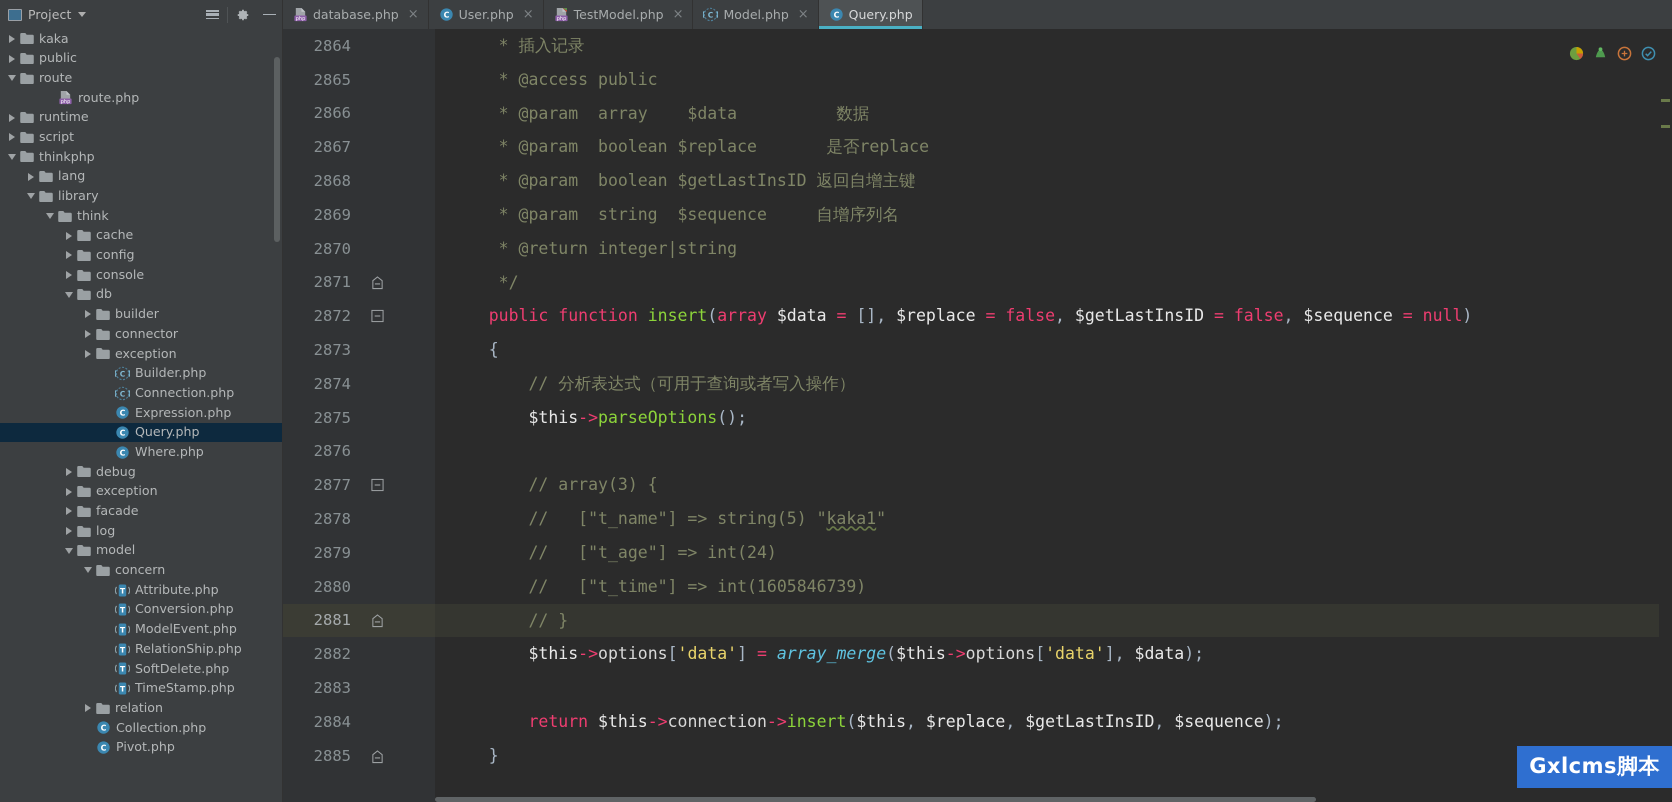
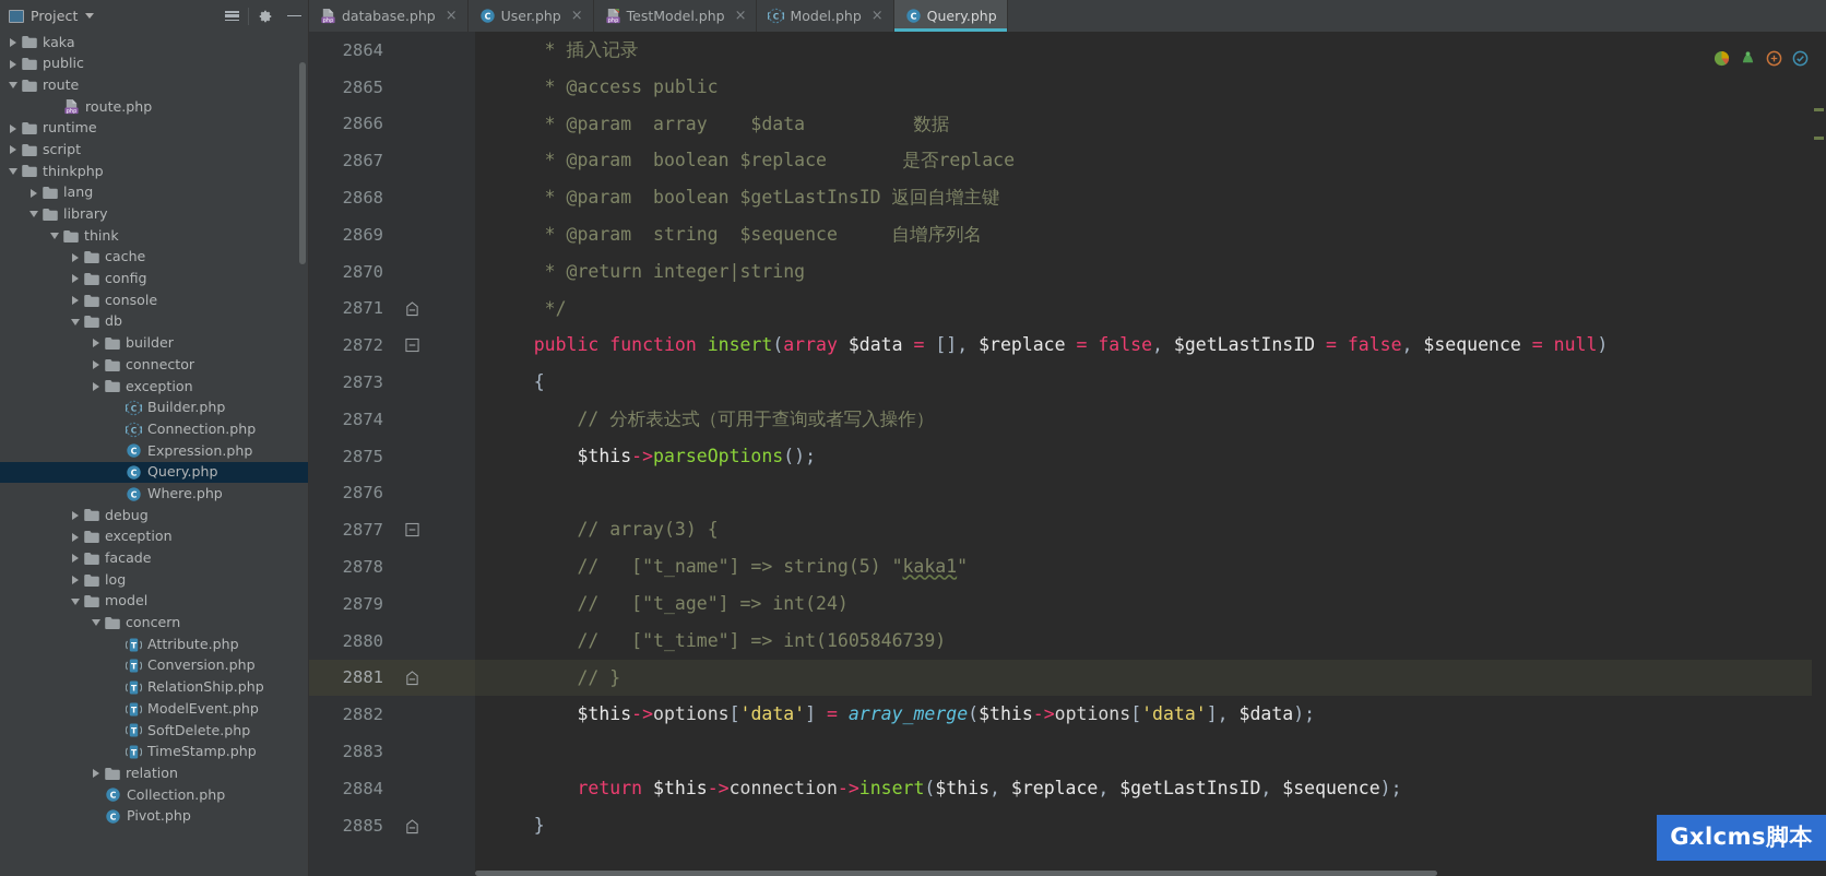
  Project
  database.php
  ×
  C
  User.php
  ×
  TestModel.php
  ×
  C
  Model.php
  ×
  C
  Query.php
  kaka
  public
  route
  route.php
  runtime
  script
  thinkphp
  lang
  library
  think
  cache
  config
  console
  db
  builder
  connector
  exception
  C
  Builder.php
  C
  Connection.php
  C
  Expression.php
  C
  Query.php
  C
  Where.php
  debug
  exception
  facade
  log
  model
  concern
  T
  Attribute.php
  T
  Conversion.php
  T
- ModelEvent.php
+ RelationShip.php
  T
- RelationShip.php
+ ModelEvent.php
  T
  SoftDelete.php
  T
  TimeStamp.php
  relation
  C
  Collection.php
  C
  Pivot.php
  2864
  2865
  2866
  2867
  2868
  2869
  2870
  2871
  2872
  2873
  2874
  2875
  2876
  2877
  2878
  2879
  2880
  2881
  2882
  2883
  2884
  2885
  * 插入记录
  * @access public
  * @param array $data 数据
  * @param boolean $replace 是否replace
  * @param boolean $getLastInsID 返回自增主键
  * @param string $sequence 自增序列名
  * @return integer|string
  */
  public function insert(array $data = [], $replace = false, $getLastInsID = false, $sequence = null)
  {
  // 分析表达式（可用于查询或者写入操作）
  $this->parseOptions();
  // array(3) {
  // ["t_name"] => string(5) "kaka1"
  // ["t_age"] => int(24)
  // ["t_time"] => int(1605846739)
  // }
  $this->options['data'] = array_merge($this->options['data'], $data);
  return $this->connection->insert($this, $replace, $getLastInsID, $sequence);
  }
  Gxlcms脚本
